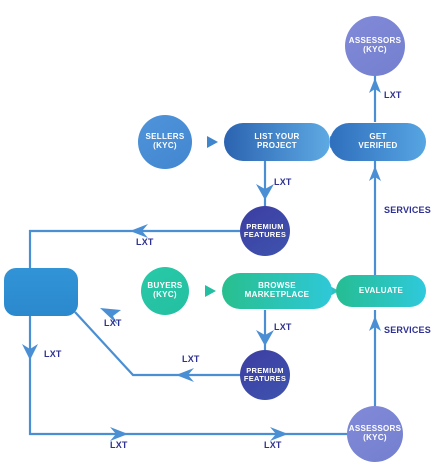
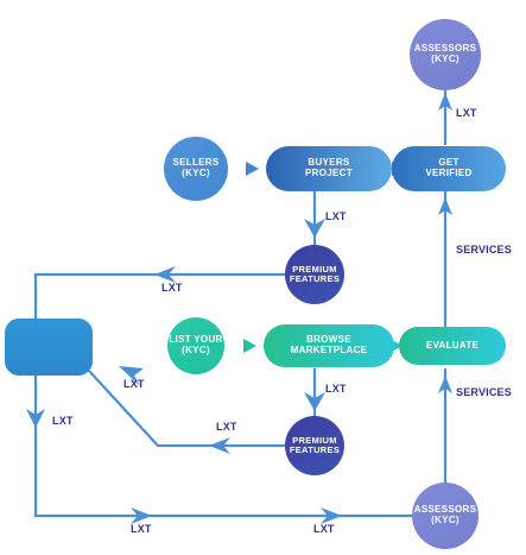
  ASSESSORS
  (KYC)
  SELLERS
  (KYC)
- LIST YOUR
+ BUYERS
  PROJECT
  GET
  VERIFIED
  PREMIUM
  FEATURES
- BUYERS
+ LIST YOUR
  (KYC)
  BROWSE
  MARKETPLACE
  EVALUATE
  PREMIUM
  FEATURES
  ASSESSORS
  (KYC)
  LXT
  LXT
  LXT
  SERVICES
  LXT
  SERVICES
  LXT
  LXT
  LXT
  LXT
  LXT
